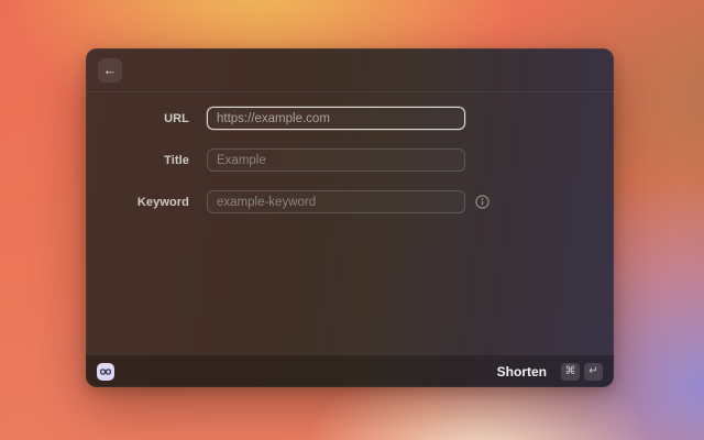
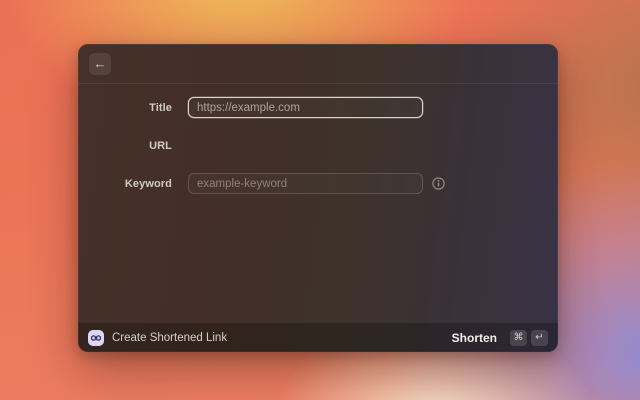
  ←
- URL
+ Title
  https://example.com
- Title
+ URL
- Example
  Keyword
  example-keyword
+ Create Shortened Link
  Shorten
  ⌘
  ↵
